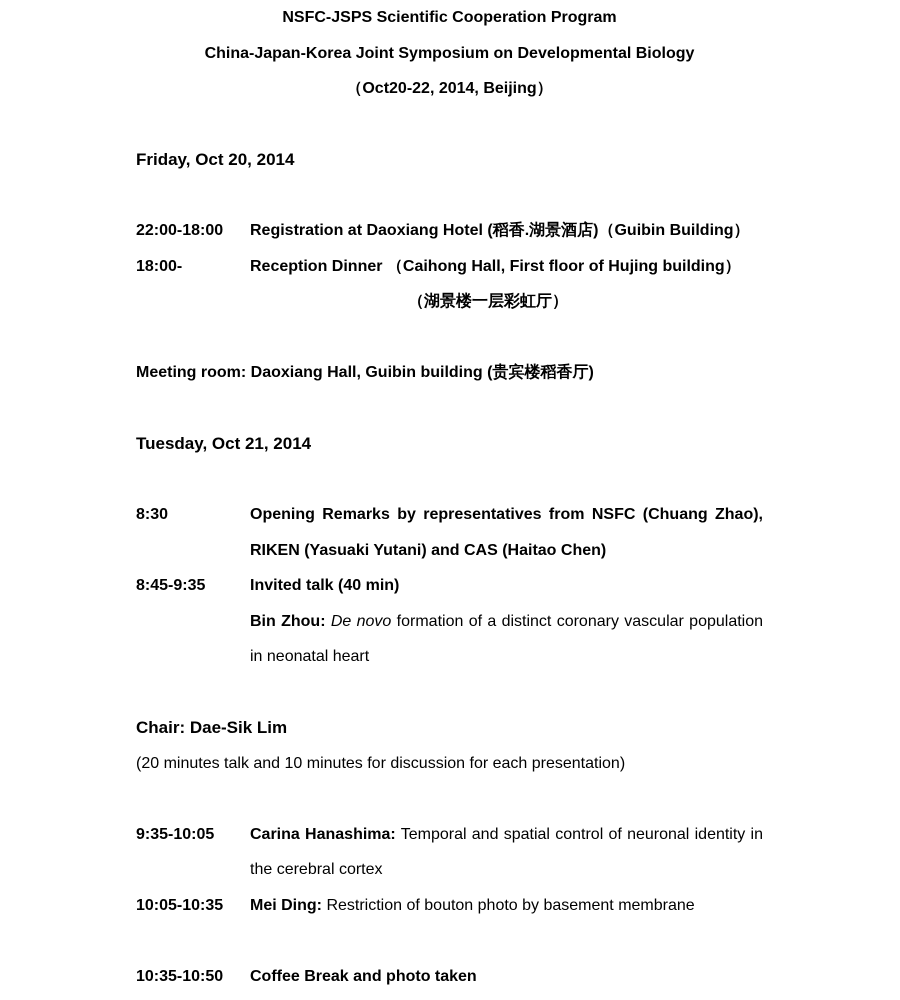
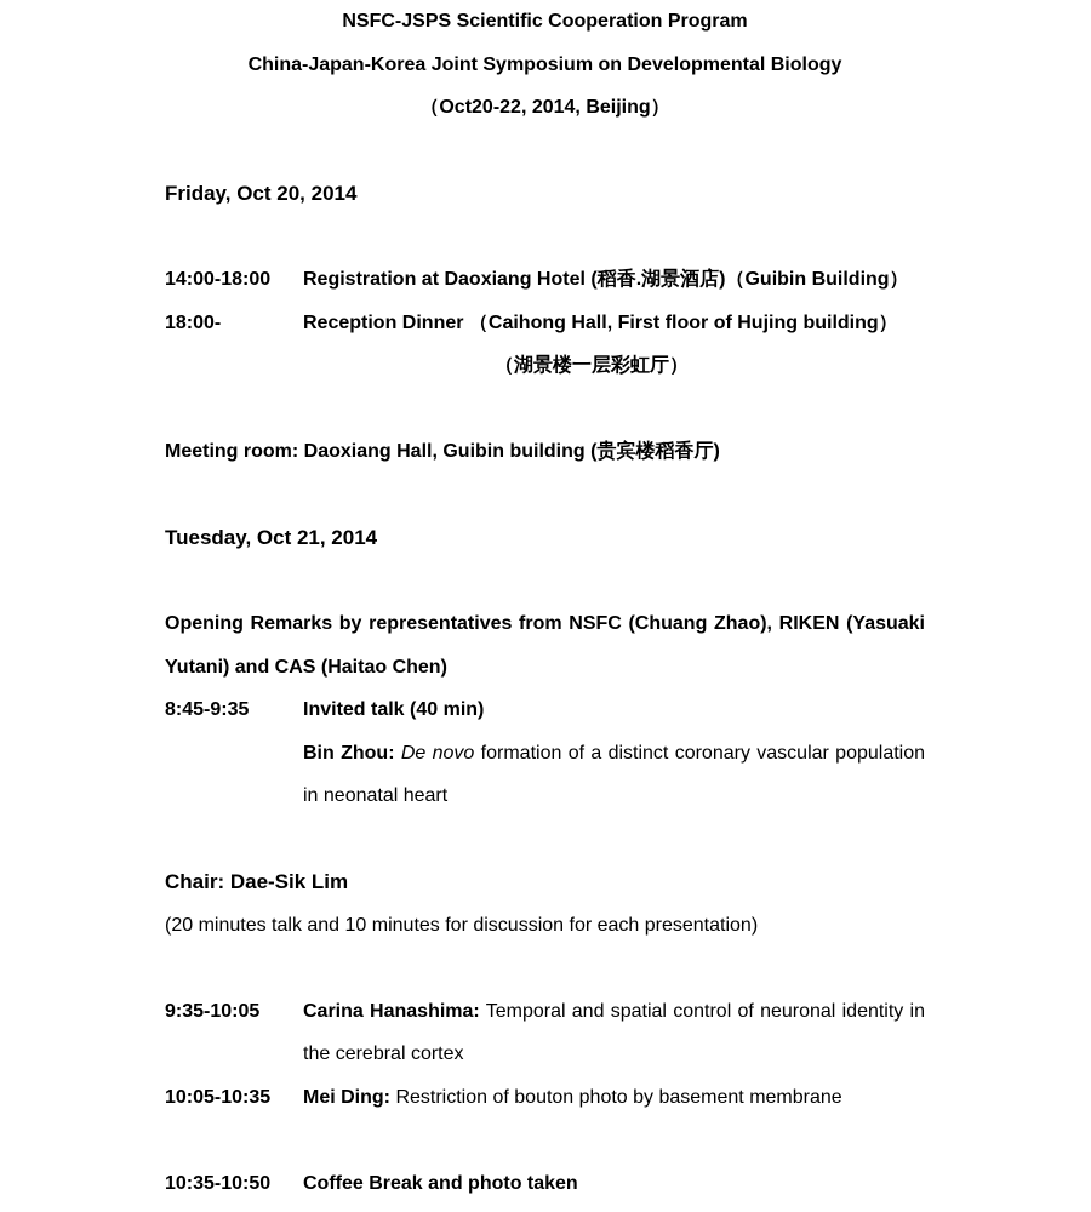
  NSFC-JSPS Scientific Cooperation Program
  China-Japan-Korea Joint Symposium on Developmental Biology
  （Oct20-22, 2014, Beijing）
  Friday, Oct 20, 2014
- 22:00-18:00
+ 14:00-18:00
  Registration at Daoxiang Hotel (稻香.湖景酒店)（Guibin Building）
  18:00-
  Reception Dinner （Caihong Hall, First floor of Hujing building）
  （湖景楼一层彩虹厅）
  Meeting room: Daoxiang Hall, Guibin building (贵宾楼稻香厅)
  Tuesday, Oct 21, 2014
- 8:30
  Opening Remarks by representatives from NSFC (Chuang Zhao), RIKEN (Yasuaki Yutani) and CAS (Haitao Chen)
  8:45-9:35
  Invited talk (40 min)
  Bin Zhou: De novo formation of a distinct coronary vascular population in neonatal heart
  Chair: Dae-Sik Lim
  (20 minutes talk and 10 minutes for discussion for each presentation)
  9:35-10:05
  Carina Hanashima: Temporal and spatial control of neuronal identity in the cerebral cortex
  10:05-10:35
  Mei Ding: Restriction of bouton photo by basement membrane
  10:35-10:50
  Coffee Break and photo taken
